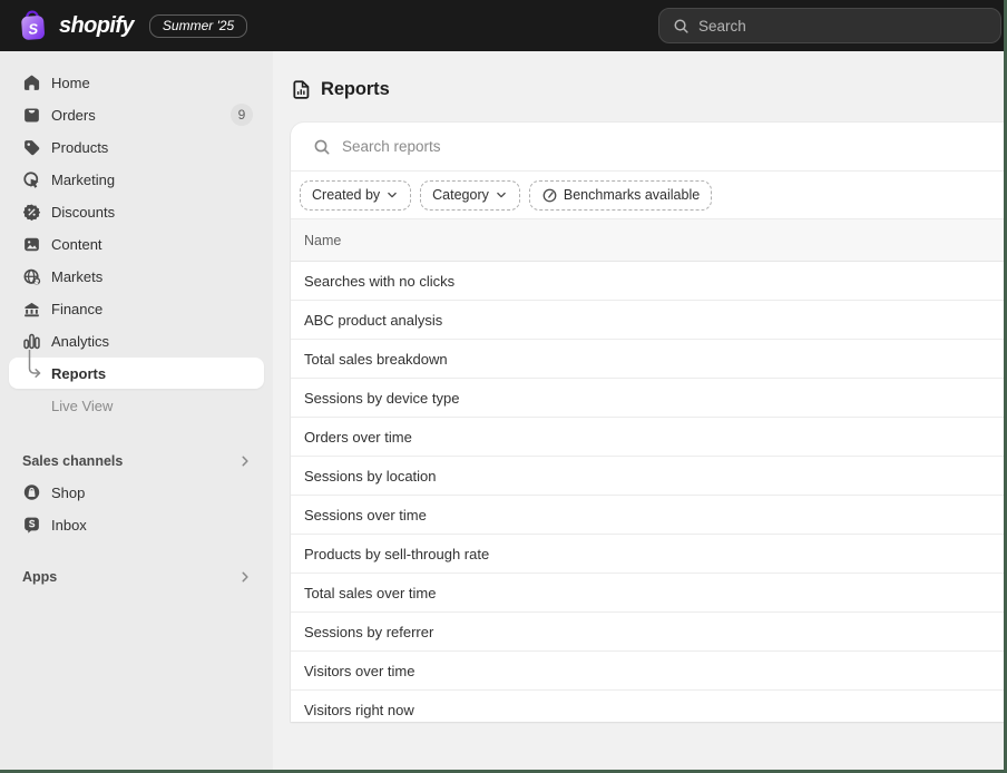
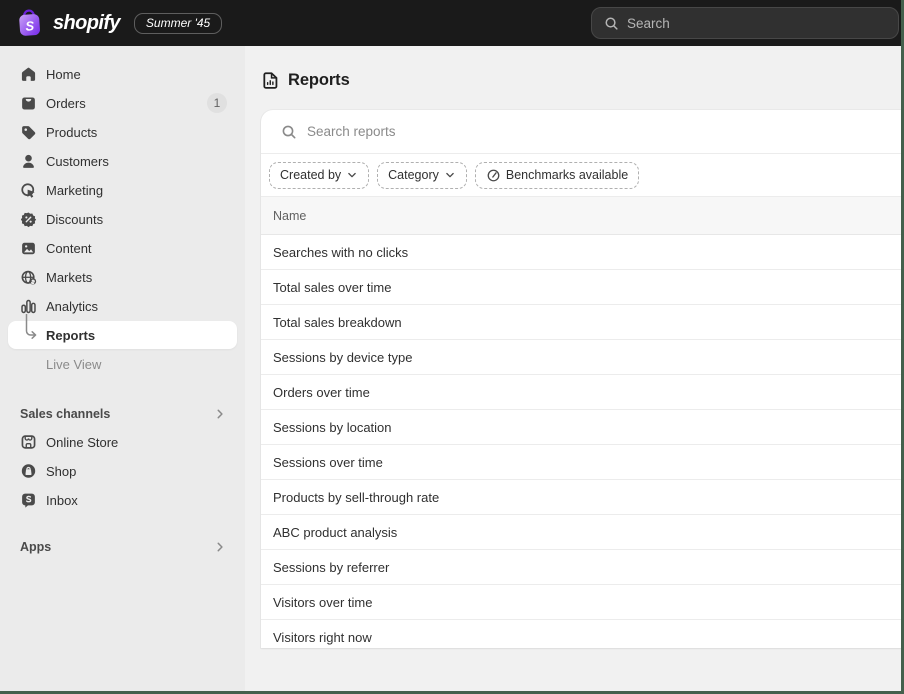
  shopify
- Summer '25
+ Summer '45
  Search
  Home
  Orders
- 9
+ 1
  Products
+ Customers
  Marketing
  Discounts
  Content
  Markets
- Finance
  Analytics
  Reports
  Live View
  Sales channels
+ Online Store
  Shop
  Inbox
  Apps
  Reports
  Search reports
  Created by
  Category
  Benchmarks available
  Name
  Searches with no clicks
- ABC product analysis
+ Total sales over time
  Total sales breakdown
  Sessions by device type
  Orders over time
  Sessions by location
  Sessions over time
  Products by sell-through rate
- Total sales over time
+ ABC product analysis
  Sessions by referrer
  Visitors over time
  Visitors right now
